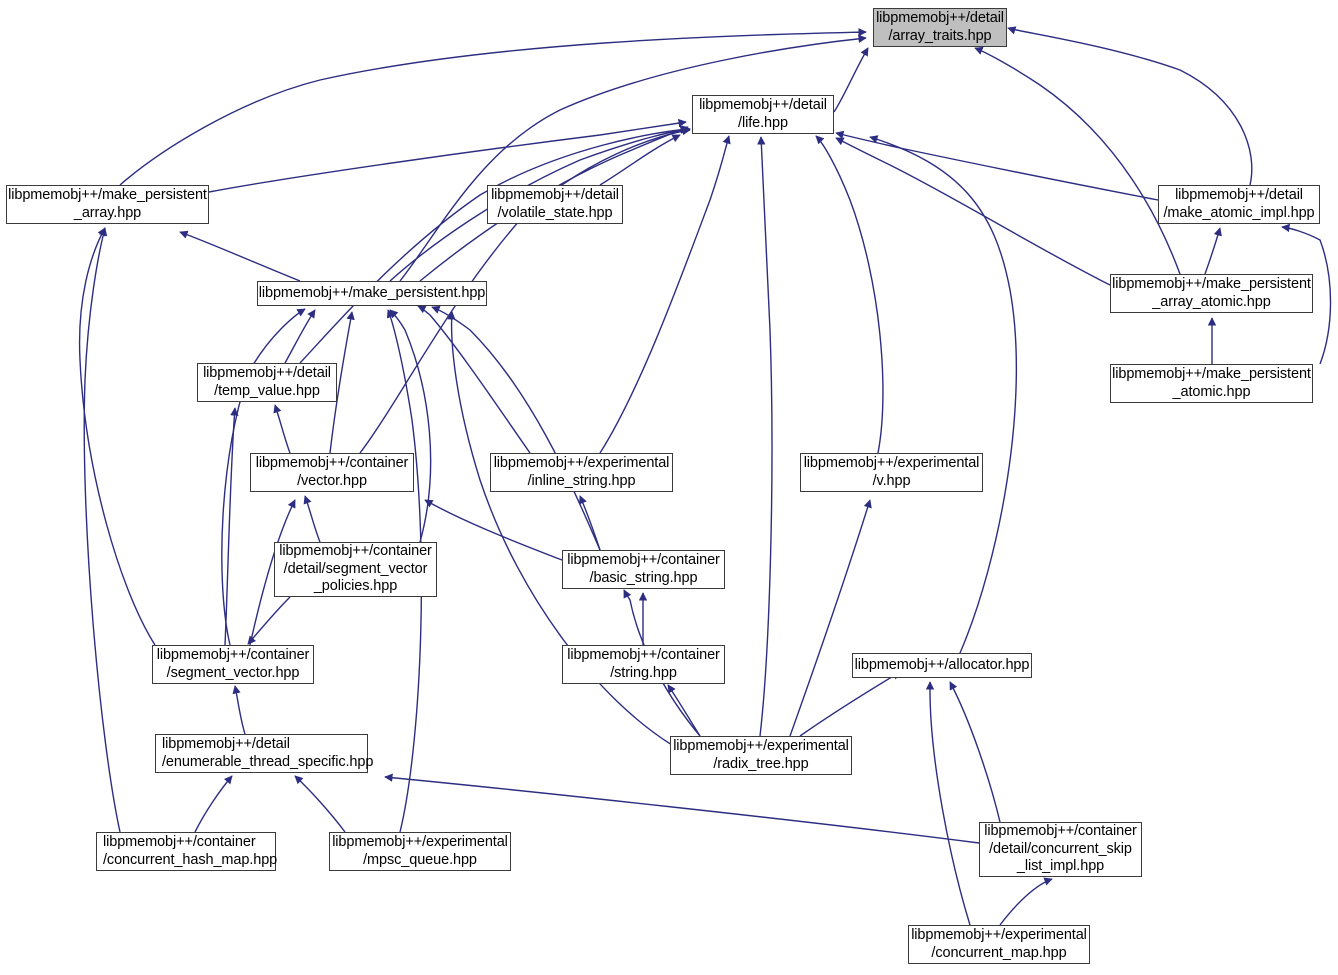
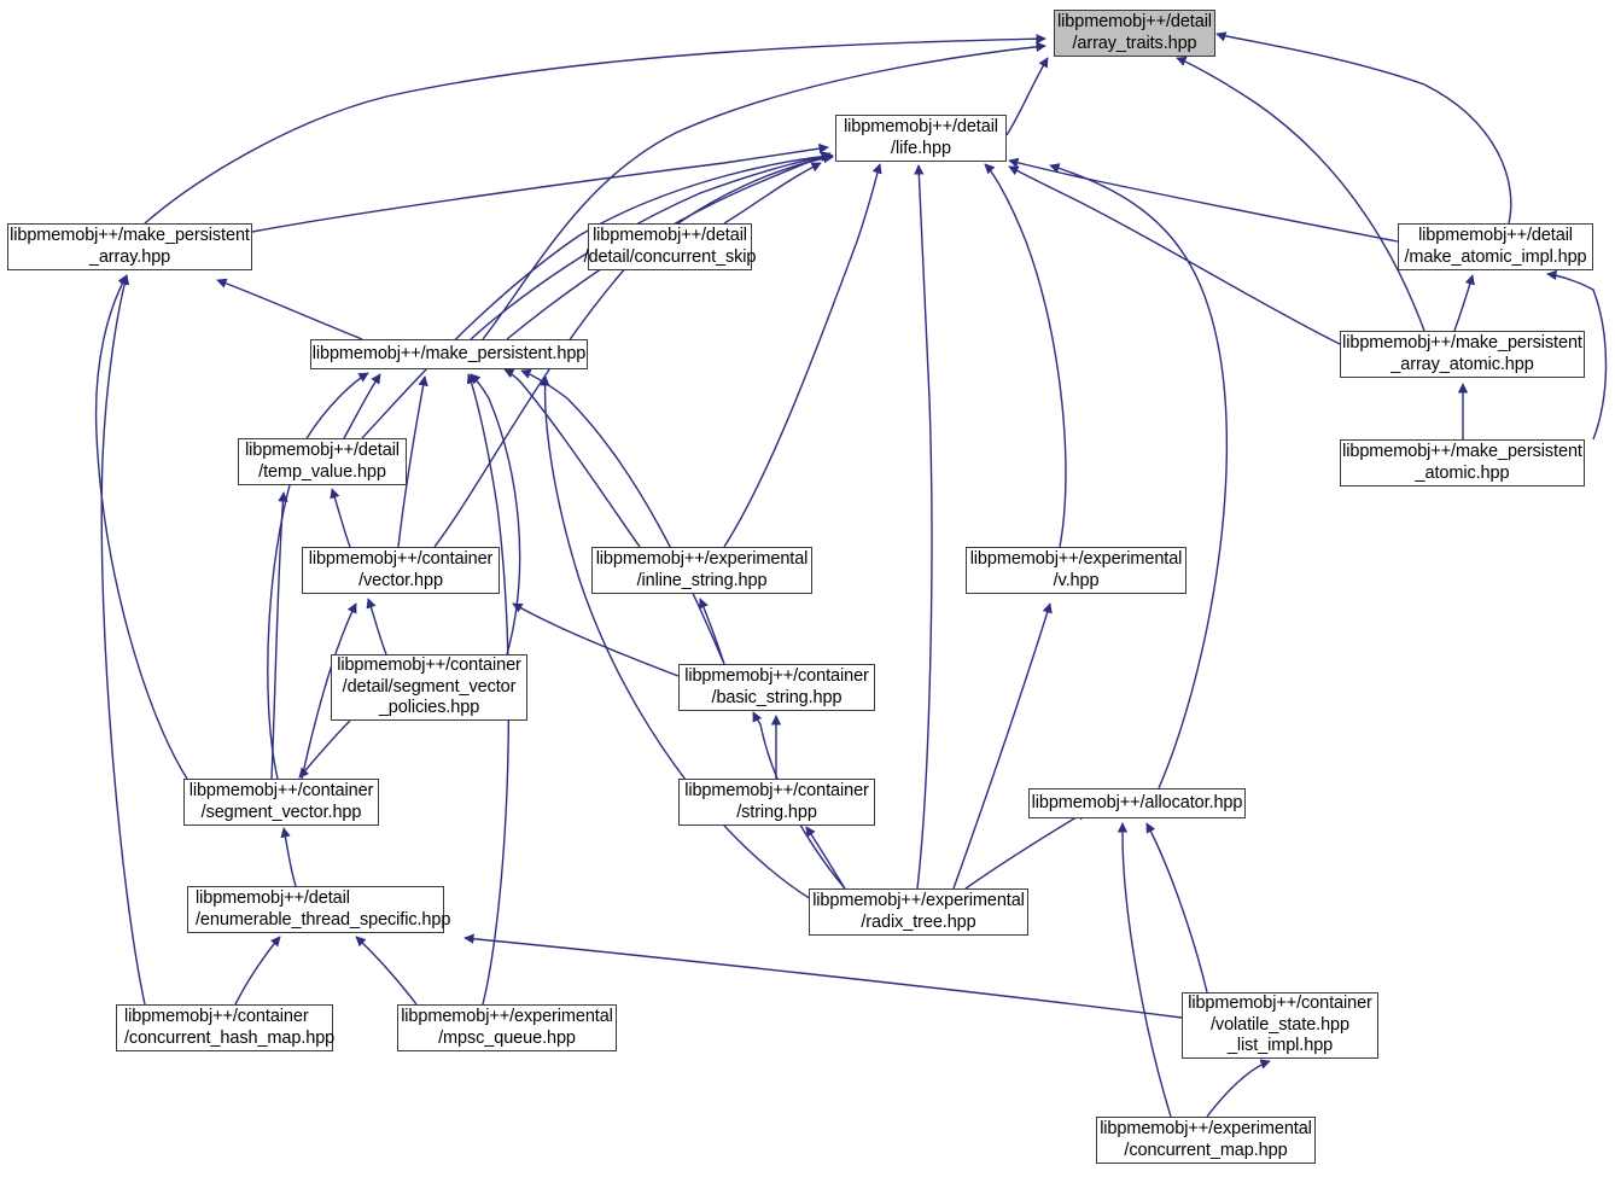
  libpmemobj++/detail
  /array_traits.hpp
  libpmemobj++/detail
  /life.hpp
  libpmemobj++/make_persistent
  _array.hpp
  libpmemobj++/detail
- /volatile_state.hpp
+ /detail/concurrent_skip
  libpmemobj++/detail
  /make_atomic_impl.hpp
  libpmemobj++/make_persistent.hpp
  libpmemobj++/make_persistent
  _array_atomic.hpp
  libpmemobj++/make_persistent
  _atomic.hpp
  libpmemobj++/detail
  /temp_value.hpp
  libpmemobj++/container
  /vector.hpp
  libpmemobj++/experimental
  /inline_string.hpp
  libpmemobj++/experimental
  /v.hpp
  libpmemobj++/container
  /detail/segment_vector
  _policies.hpp
  libpmemobj++/container
  /basic_string.hpp
  libpmemobj++/container
  /segment_vector.hpp
  libpmemobj++/container
  /string.hpp
  libpmemobj++/allocator.hpp
  libpmemobj++/detail
  /enumerable_thread_specific.hpp
  libpmemobj++/experimental
  /radix_tree.hpp
  libpmemobj++/container
  /concurrent_hash_map.hpp
  libpmemobj++/experimental
  /mpsc_queue.hpp
  libpmemobj++/container
- /detail/concurrent_skip
+ /volatile_state.hpp
  _list_impl.hpp
  libpmemobj++/experimental
  /concurrent_map.hpp
